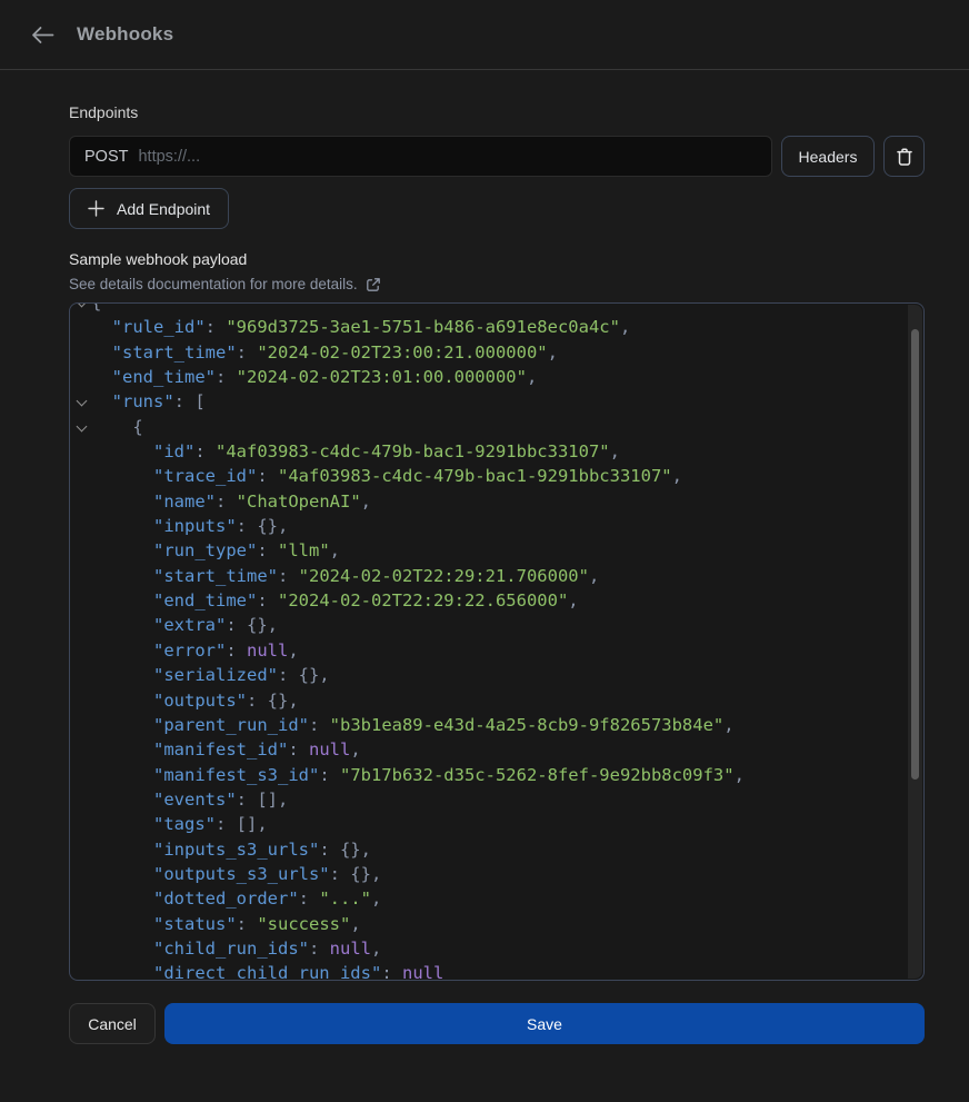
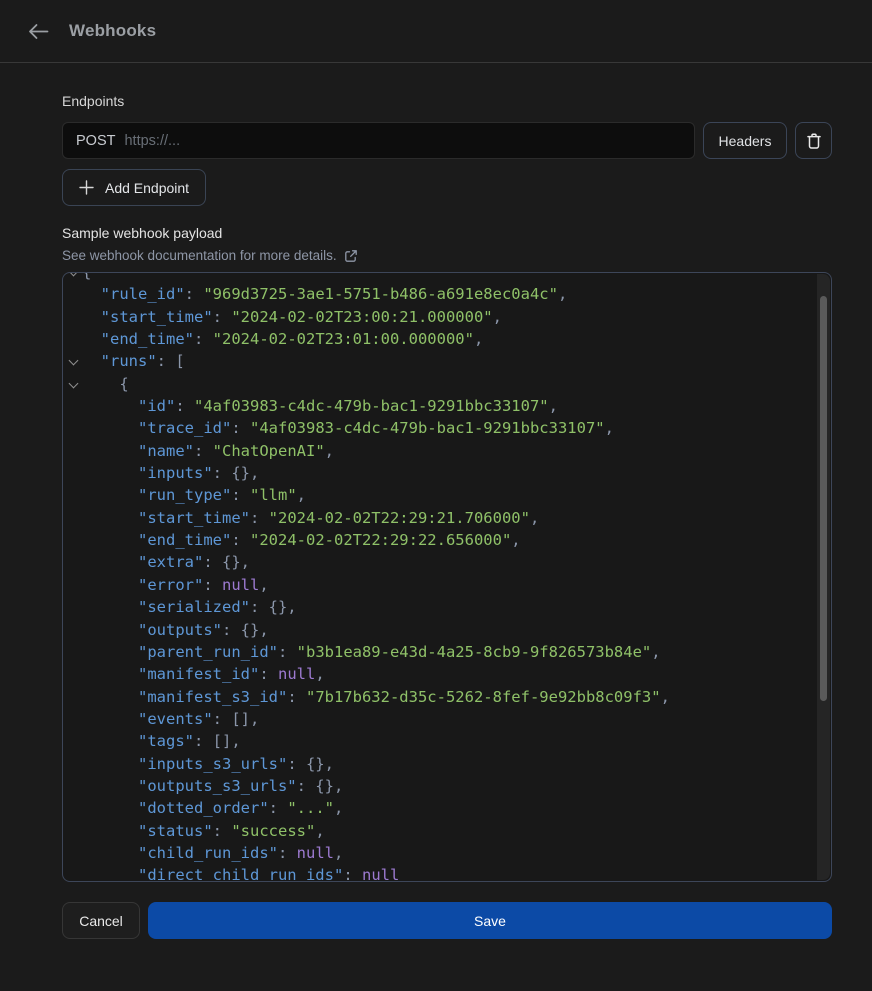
  Webhooks
  Endpoints
  POST
  https://...
  Headers
  Add Endpoint
  Sample webhook payload
- See details documentation for more details.
+ See webhook documentation for more details.
  "rule_id": "969d3725-3ae1-5751-b486-a691e8ec0a4c",
  "start_time": "2024-02-02T23:00:21.000000",
  "end_time": "2024-02-02T23:01:00.000000",
  "runs": [
  {
  "id": "4af03983-c4dc-479b-bac1-9291bbc33107",
  "trace_id": "4af03983-c4dc-479b-bac1-9291bbc33107",
  "name": "ChatOpenAI",
  "inputs": {},
  "run_type": "llm",
  "start_time": "2024-02-02T22:29:21.706000",
  "end_time": "2024-02-02T22:29:22.656000",
  "extra": {},
  "error": null,
  "serialized": {},
  "outputs": {},
  "parent_run_id": "b3b1ea89-e43d-4a25-8cb9-9f826573b84e",
  "manifest_id": null,
  "manifest_s3_id": "7b17b632-d35c-5262-8fef-9e92bb8c09f3",
  "events": [],
  "tags": [],
  "inputs_s3_urls": {},
  "outputs_s3_urls": {},
  "dotted_order": "...",
  "status": "success",
  "child_run_ids": null,
  "direct_child_run_ids": null
  Cancel
  Save
